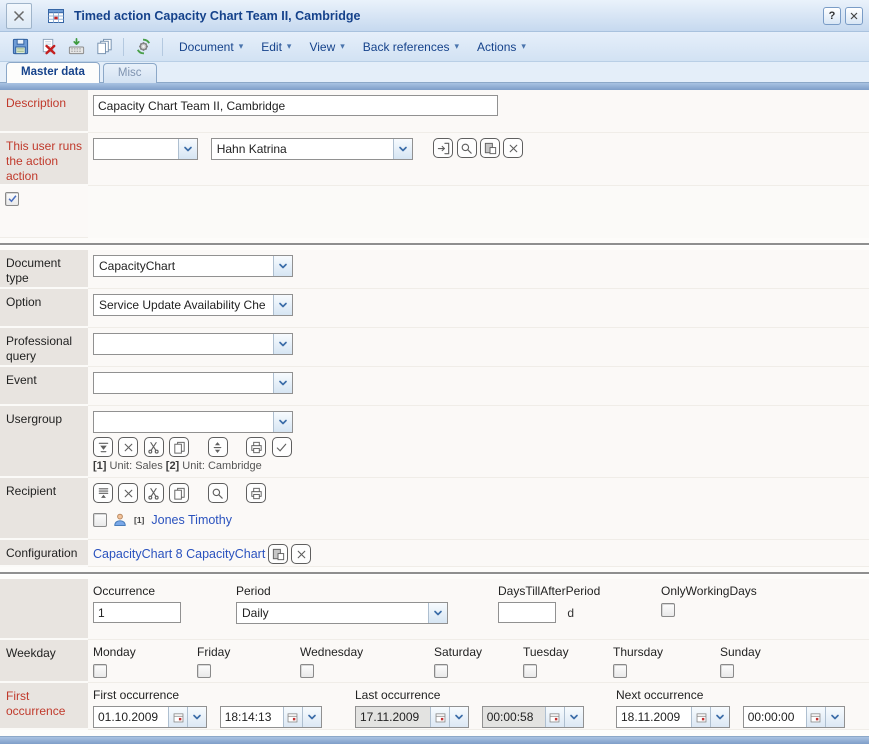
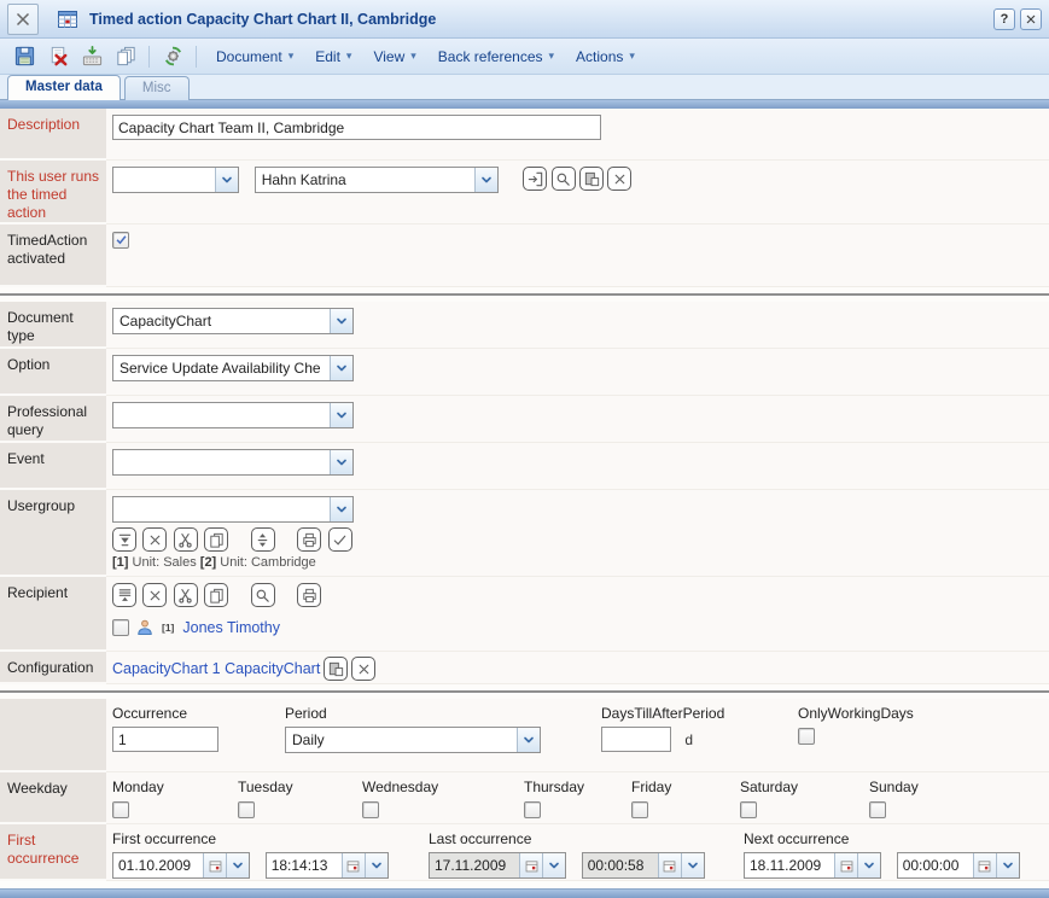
- Timed action Capacity Chart Team II, Cambridge
+ Timed action Capacity Chart Chart II, Cambridge
  ?
  Document
  ▾
  Edit
  ▾
  View
  ▾
  Back references
  ▾
  Actions
  ▾
  Master data
  Misc
  Description
  Capacity Chart Team II, Cambridge
- This user runs the action action
+ This user runs the timed action
  Hahn Katrina
+ TimedAction activated
  Document type
  CapacityChart
  Option
  Service Update Availability Che
  Professional query
  Event
  Usergroup
  [1] Unit: Sales [2] Unit: Cambridge
  Recipient
  [1]
  Jones Timothy
  Configuration
- CapacityChart 8 CapacityChart
+ CapacityChart 1 CapacityChart
  Occurrence
  1
  Period
  Daily
  DaysTillAfterPeriod
  d
  OnlyWorkingDays
  Weekday
  Monday
- Friday
+ Tuesday
  Wednesday
- Saturday
+ Thursday
- Tuesday
+ Friday
- Thursday
+ Saturday
  Sunday
  First occurrence
  First occurrence
  01.10.2009
  18:14:13
  Last occurrence
  17.11.2009
  00:00:58
  Next occurrence
  18.11.2009
  00:00:00
